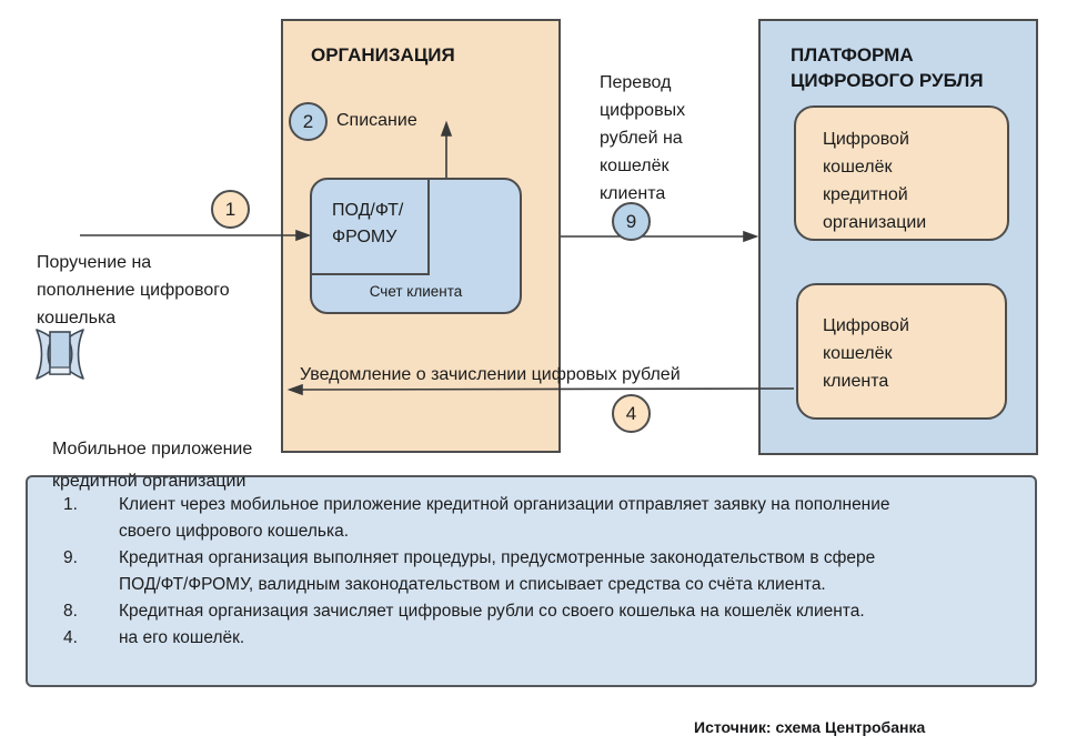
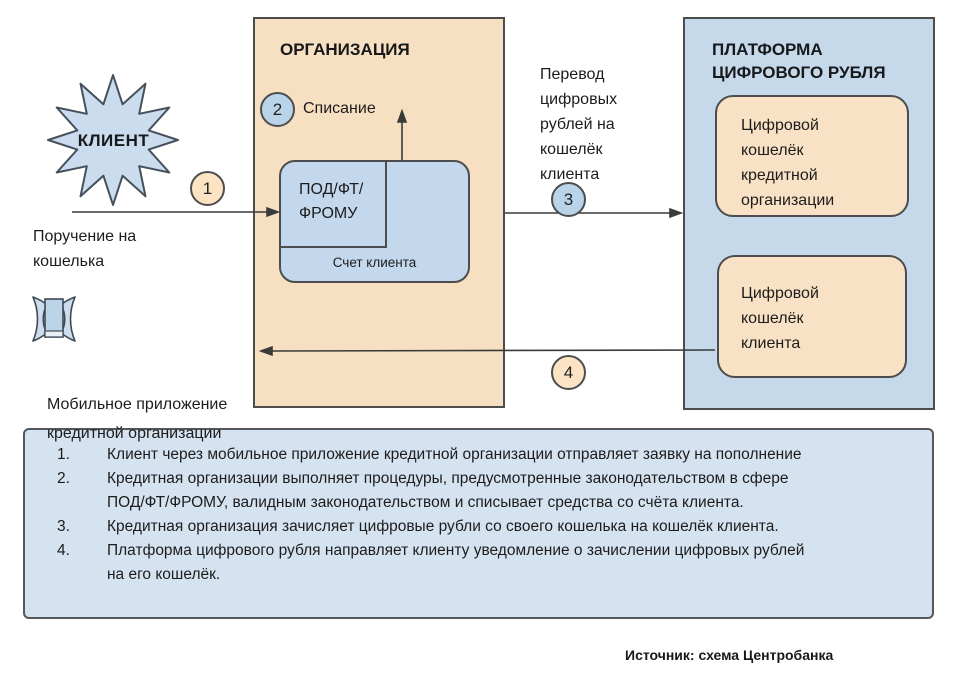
  ОРГАНИЗАЦИЯ
  ПОД/ФТ/
  ФРОМУ
  Счет клиента
  ПЛАТФОРМА
  ЦИФРОВОГО РУБЛЯ
  Цифровой
  кошелёк
  кредитной
  организации
  Цифровой
  кошелёк
  клиента
+ КЛИЕНТ
  1
  2
- 9
+ 3
  4
  Списание
  Поручение на
- пополнение цифрового
  кошелька
  Перевод
  цифровых
  рублей на
  кошелёк
  клиента
- Уведомление о зачислении цифровых рублей
  Мобильное приложение
  кредитной организации
  1.
  Клиент через мобильное приложение кредитной организации отправляет заявку на пополнение
- своего цифрового кошелька.
- 9.
+ 2.
- Кредитная организация выполняет процедуры, предусмотренные законодательством в сфере
+ Кредитная организации выполняет процедуры, предусмотренные законодательством в сфере
  ПОД/ФТ/ФРОМУ, валидным законодательством и списывает средства со счёта клиента.
- 8.
+ 3.
  Кредитная организация зачисляет цифровые рубли со своего кошелька на кошелёк клиента.
  4.
+ Платформа цифрового рубля направляет клиенту уведомление о зачислении цифровых рублей
  на его кошелёк.
  Источник: схема Центробанка
